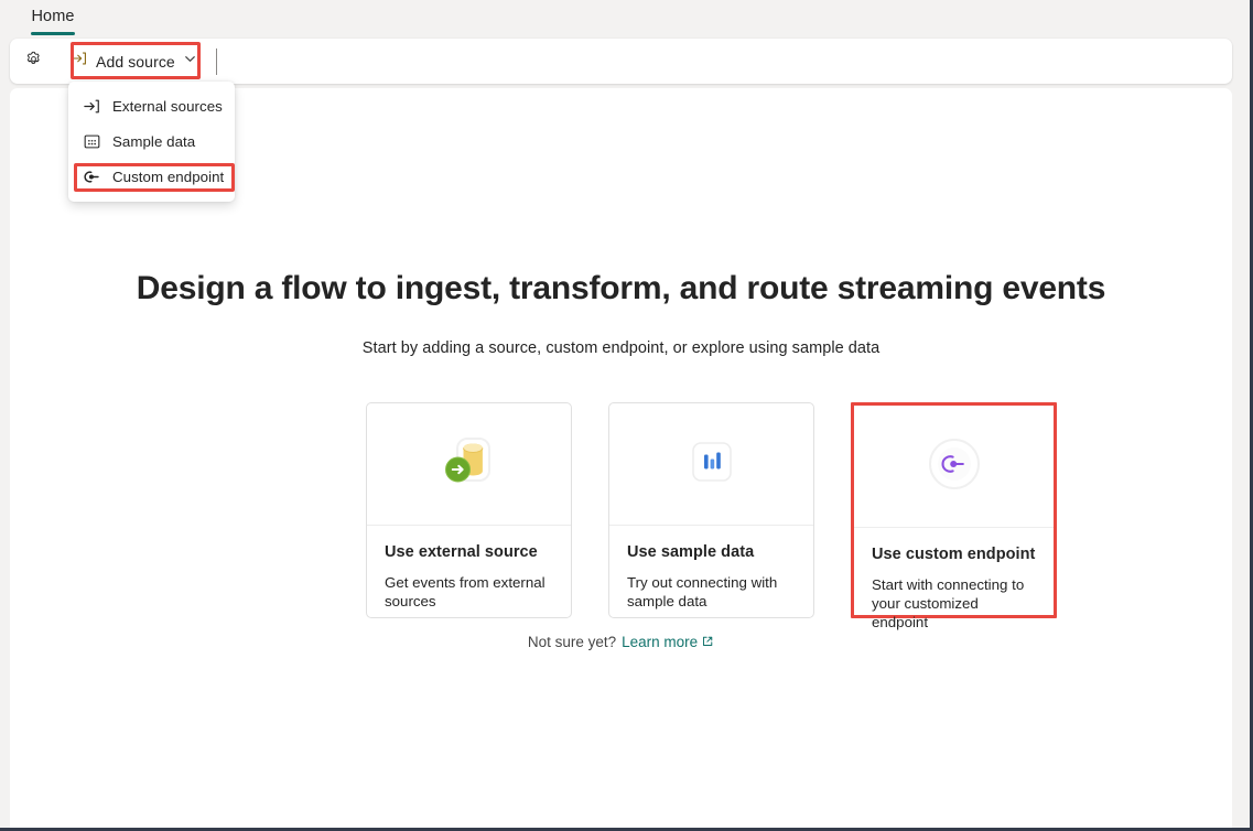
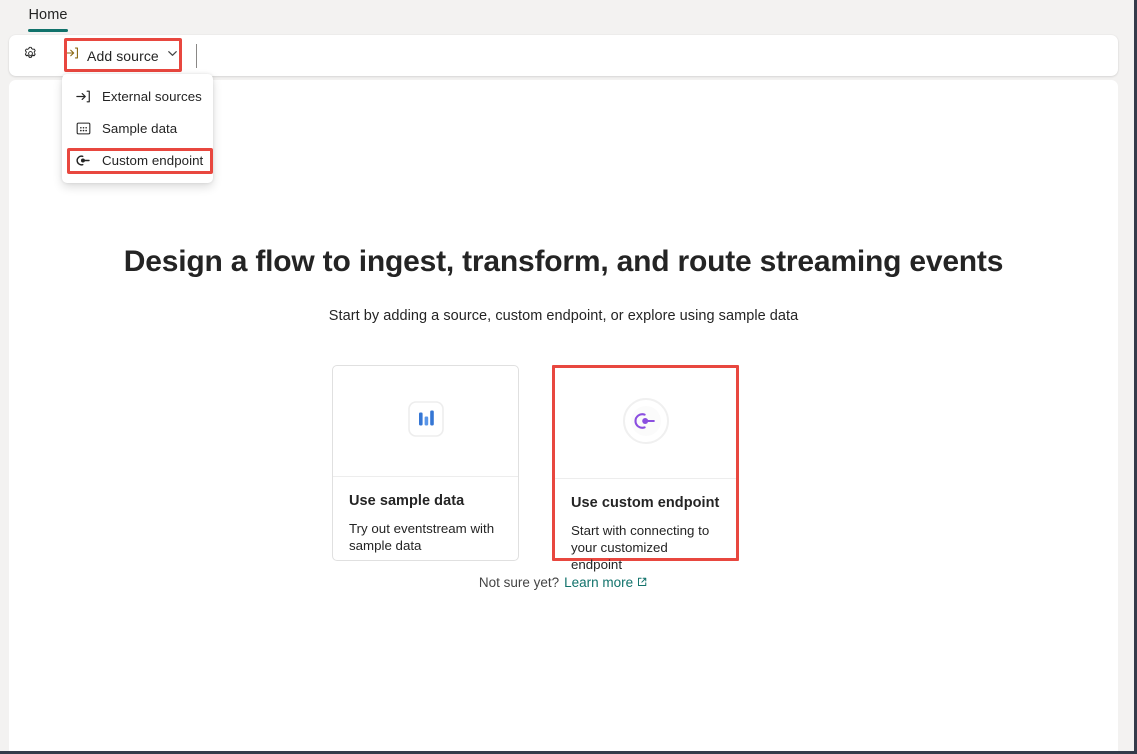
  Home
  Add source
  External sources
  Sample data
  Custom endpoint
  Design a flow to ingest, transform, and route streaming events
  Start by adding a source, custom endpoint, or explore using sample data
- Use external source
- Get events from external sources
  Use sample data
- Try out connecting with sample data
+ Try out eventstream with sample data
  Use custom endpoint
  Start with connecting to your customized endpoint
  Not sure yet? Learn more
